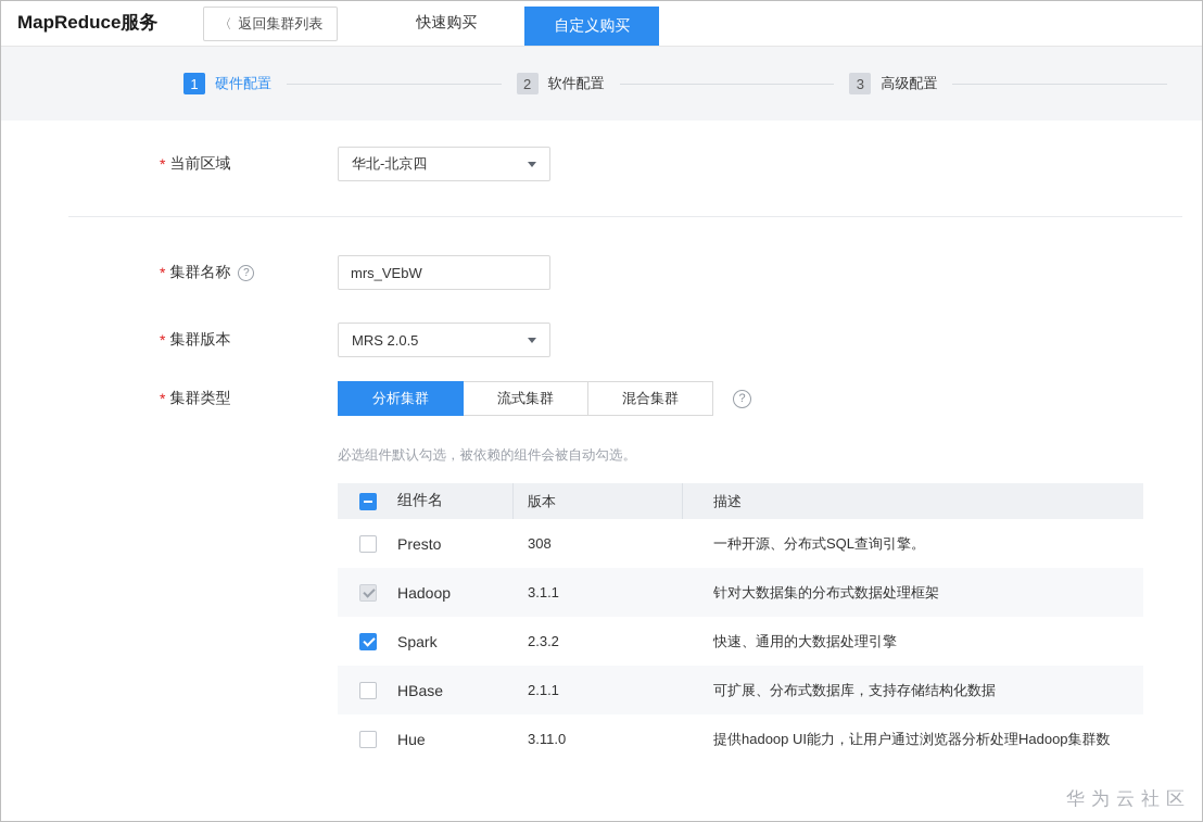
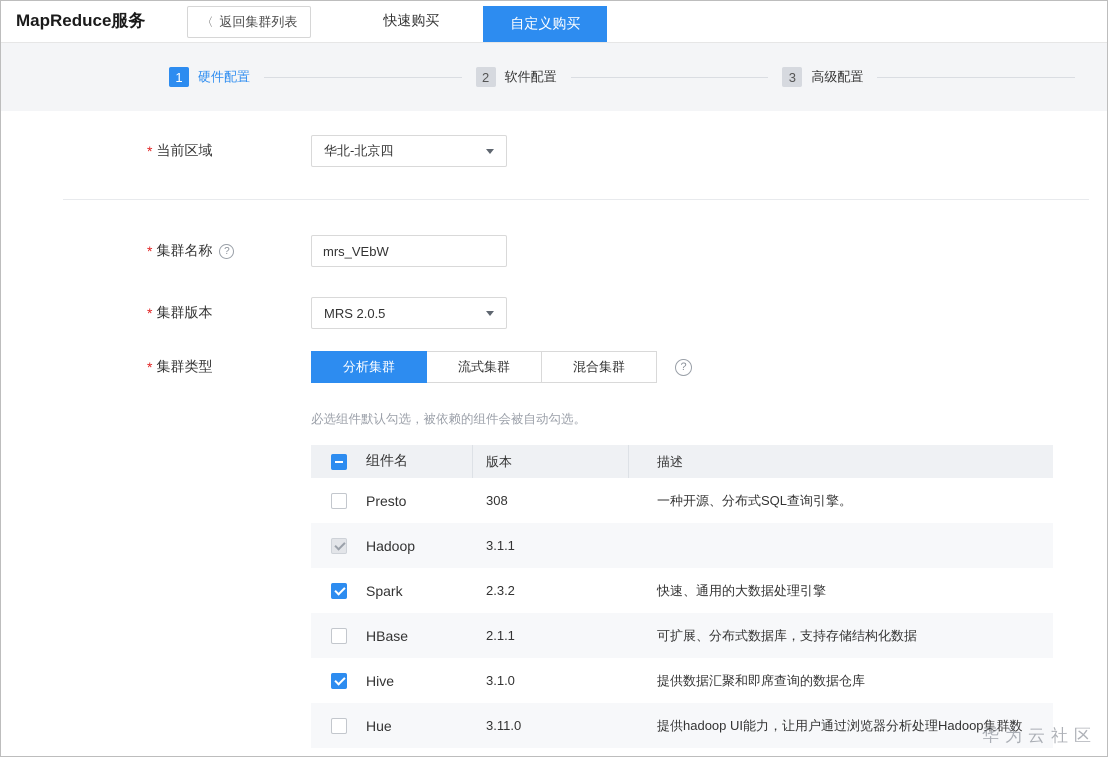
  MapReduce服务
  〈
  返回集群列表
  快速购买
  自定义购买
  1
  硬件配置
  2
  软件配置
  3
  高级配置
  *
  当前区域
  华北-北京四
  *
  集群名称
  ?
  mrs_VEbW
  *
  集群版本
  MRS 2.0.5
  *
  集群类型
  分析集群
  流式集群
  混合集群
  ?
  必选组件默认勾选，被依赖的组件会被自动勾选。
  组件名
  版本
  描述
  Presto
  308
  一种开源、分布式SQL查询引擎。
  Hadoop
  3.1.1
- 针对大数据集的分布式数据处理框架
  Spark
  2.3.2
  快速、通用的大数据处理引擎
  HBase
  2.1.1
  可扩展、分布式数据库，支持存储结构化数据
+ Hive
+ 3.1.0
+ 提供数据汇聚和即席查询的数据仓库
  Hue
  3.11.0
  提供hadoop UI能力，让用户通过浏览器分析处理Hadoop集群数
  华为云社区
